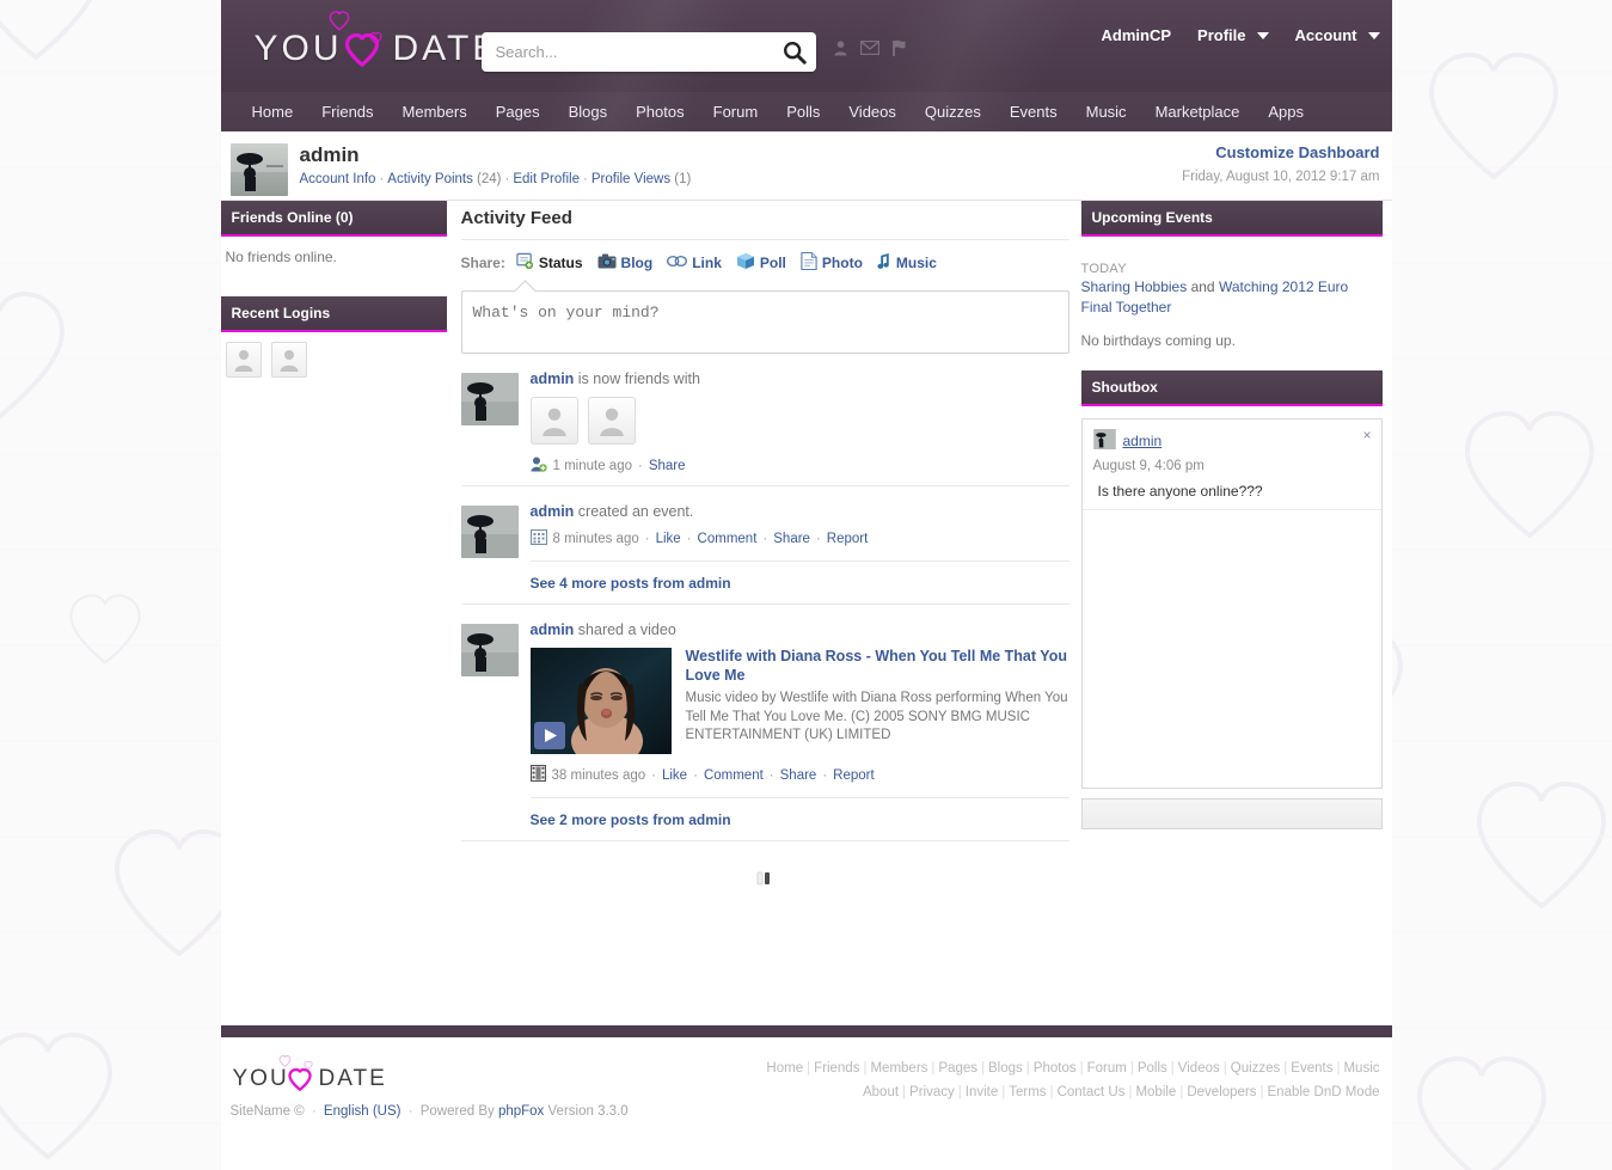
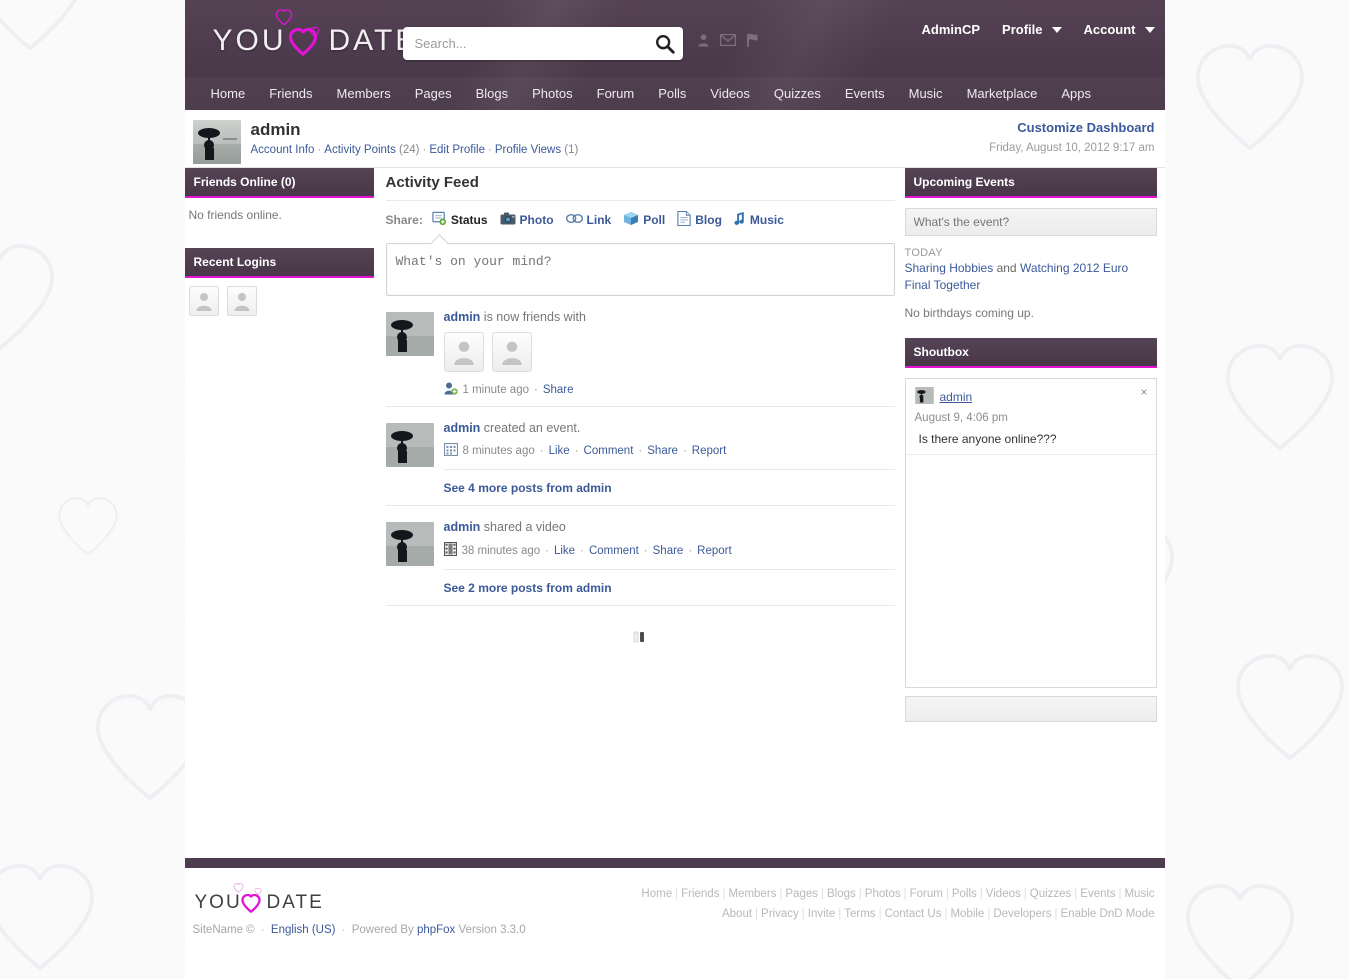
  YOU
  DAT
  Search...
  AdminCP
  Profile
  Account
  Home
  Friends
  Members
  Pages
  Blogs
  Photos
  Forum
  Polls
  Videos
  Quizzes
  Events
  Music
  Marketplace
  Apps
  admin
  Account Info · Activity Points (24) · Edit Profile · Profile Views (1)
  Customize Dashboard
  Friday, August 10, 2012 9:17 am
  Friends Online (0)
  No friends online.
  Recent Logins
  Activity Feed
  Share:
  Status
- Blog
+ Photo
  Link
  Poll
- Photo
+ Blog
  Music
  What's on your mind?
  admin is now friends with
  1 minute ago
  ·
  Share
  admin created an event.
  8 minutes ago
  ·
  Like
  ·
  Comment
  ·
  Share
  ·
  Report
  See 4 more posts from admin
  admin shared a video
- Westlife with Diana Ross - When You Tell Me That You Love Me
- Music video by Westlife with Diana Ross performing When You Tell Me That You Love Me. (C) 2005 SONY BMG MUSIC ENTERTAINMENT (UK) LIMITED
  38 minutes ago
  ·
  Like
  ·
  Comment
  ·
  Share
  ·
  Report
  See 2 more posts from admin
  Upcoming Events
+ What's the event?
  TODAY
  Sharing Hobbies and Watching 2012 Euro Final Together
  No birthdays coming up.
  Shoutbox
  ×
  admin
  August 9, 4:06 pm
  Is there anyone online???
  YOU
  DATE
  SiteName © · English (US) · Powered By phpFox Version 3.3.0
  Home | Friends Members Pages | Blogs | Photos Forum | Polls | Videos | Quizzes | Events Music
  About | Privacy | Invite | Terms Contact Us Mobile Developers Enable DnD Mode
